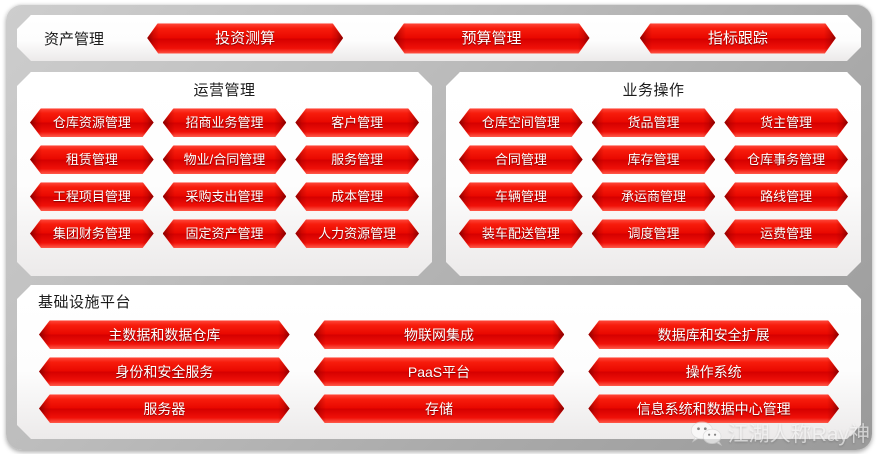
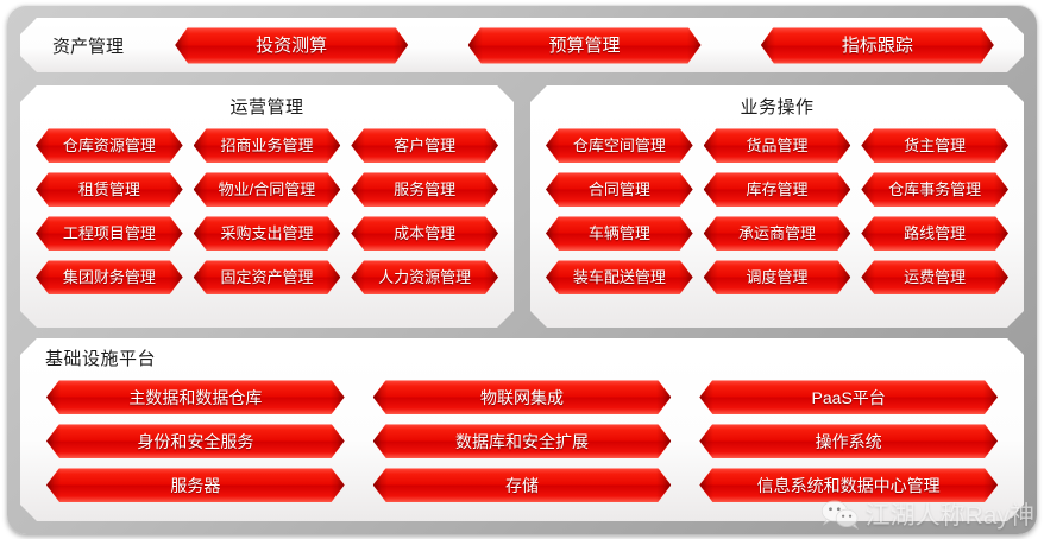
  资产管理
  投资测算
  预算管理
  指标跟踪
  运营管理
  仓库资源管理
  招商业务管理
  客户管理
  租赁管理
  物业/合同管理
  服务管理
  工程项目管理
  采购支出管理
  成本管理
  集团财务管理
  固定资产管理
  人力资源管理
  业务操作
  仓库空间管理
  货品管理
  货主管理
  合同管理
  库存管理
  仓库事务管理
  车辆管理
  承运商管理
  路线管理
  装车配送管理
  调度管理
  运费管理
  基础设施平台
  主数据和数据仓库
  物联网集成
- 数据库和安全扩展
+ PaaS平台
  身份和安全服务
- PaaS平台
+ 数据库和安全扩展
  操作系统
  服务器
  存储
  信息系统和数据中心管理
  江湖人称Ray神
